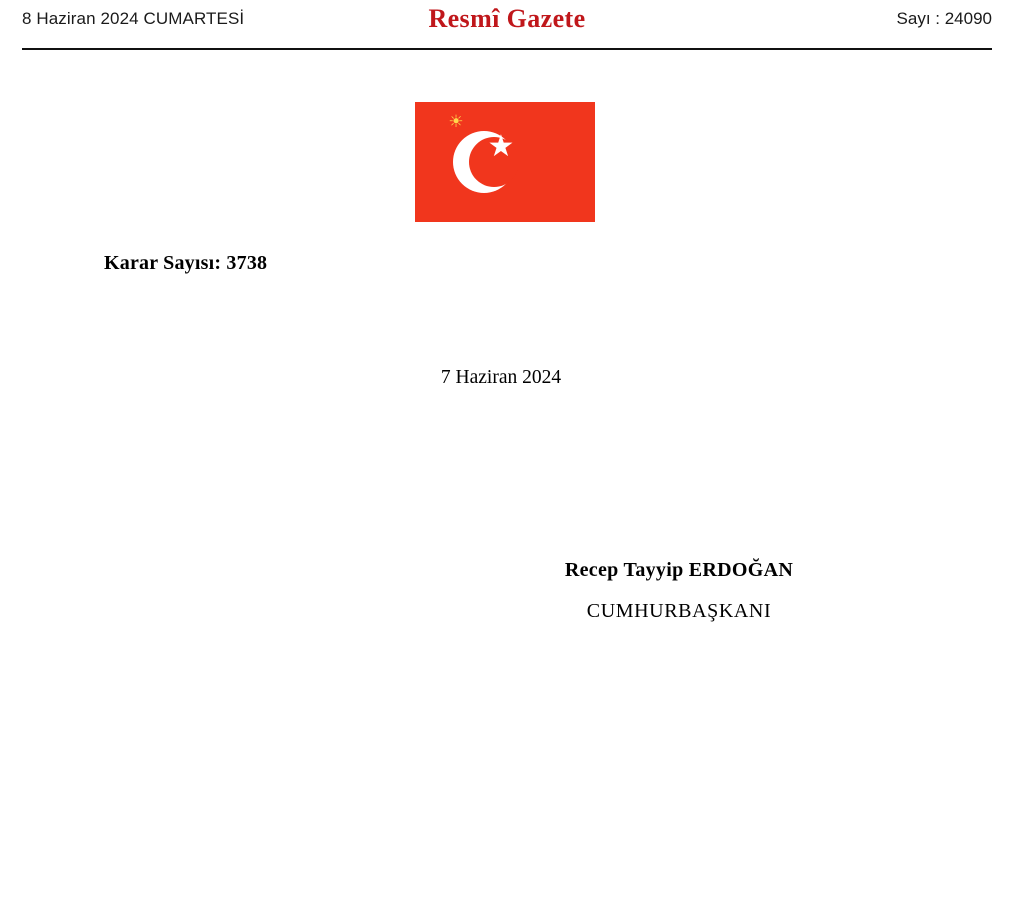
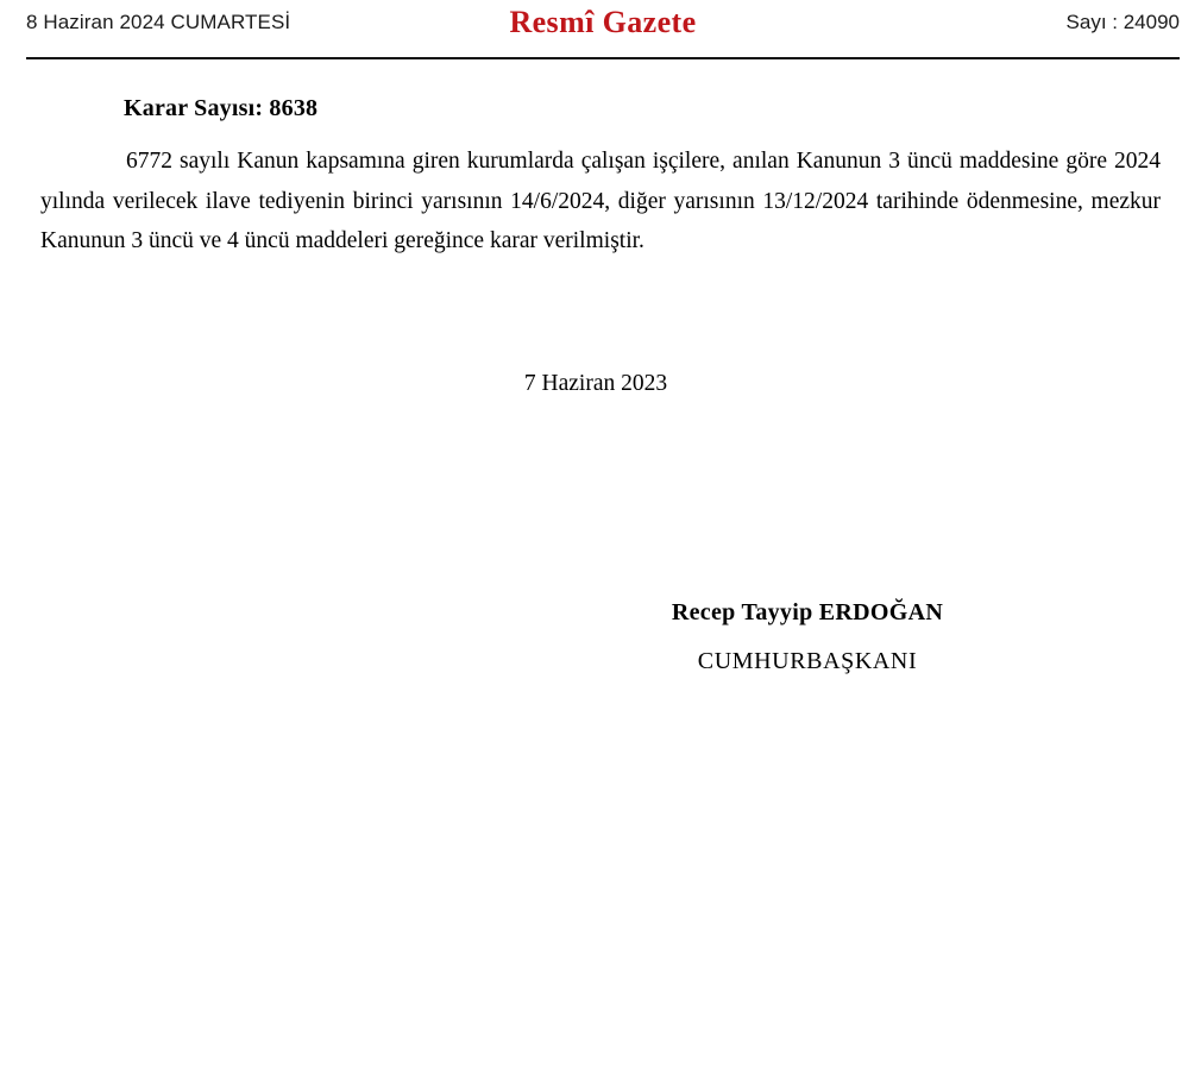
  8 Haziran 2024 CUMARTESİ
  Resmî Gazete
  Sayı : 24090
- ☀
- Karar Sayısı: 3738
+ Karar Sayısı: 8638
+ 6772 sayılı Kanun kapsamına giren kurumlarda çalışan işçilere, anılan Kanunun 3 üncü maddesine göre 2024 yılında verilecek ilave tediyenin birinci yarısının 14/6/2024, diğer yarısının 13/12/2024 tarihinde ödenmesine, mezkur Kanunun 3 üncü ve 4 üncü maddeleri gereğince karar verilmiştir.
- 7 Haziran 2024
+ 7 Haziran 2023
  Recep Tayyip ERDOĞAN
  CUMHURBAŞKANI
